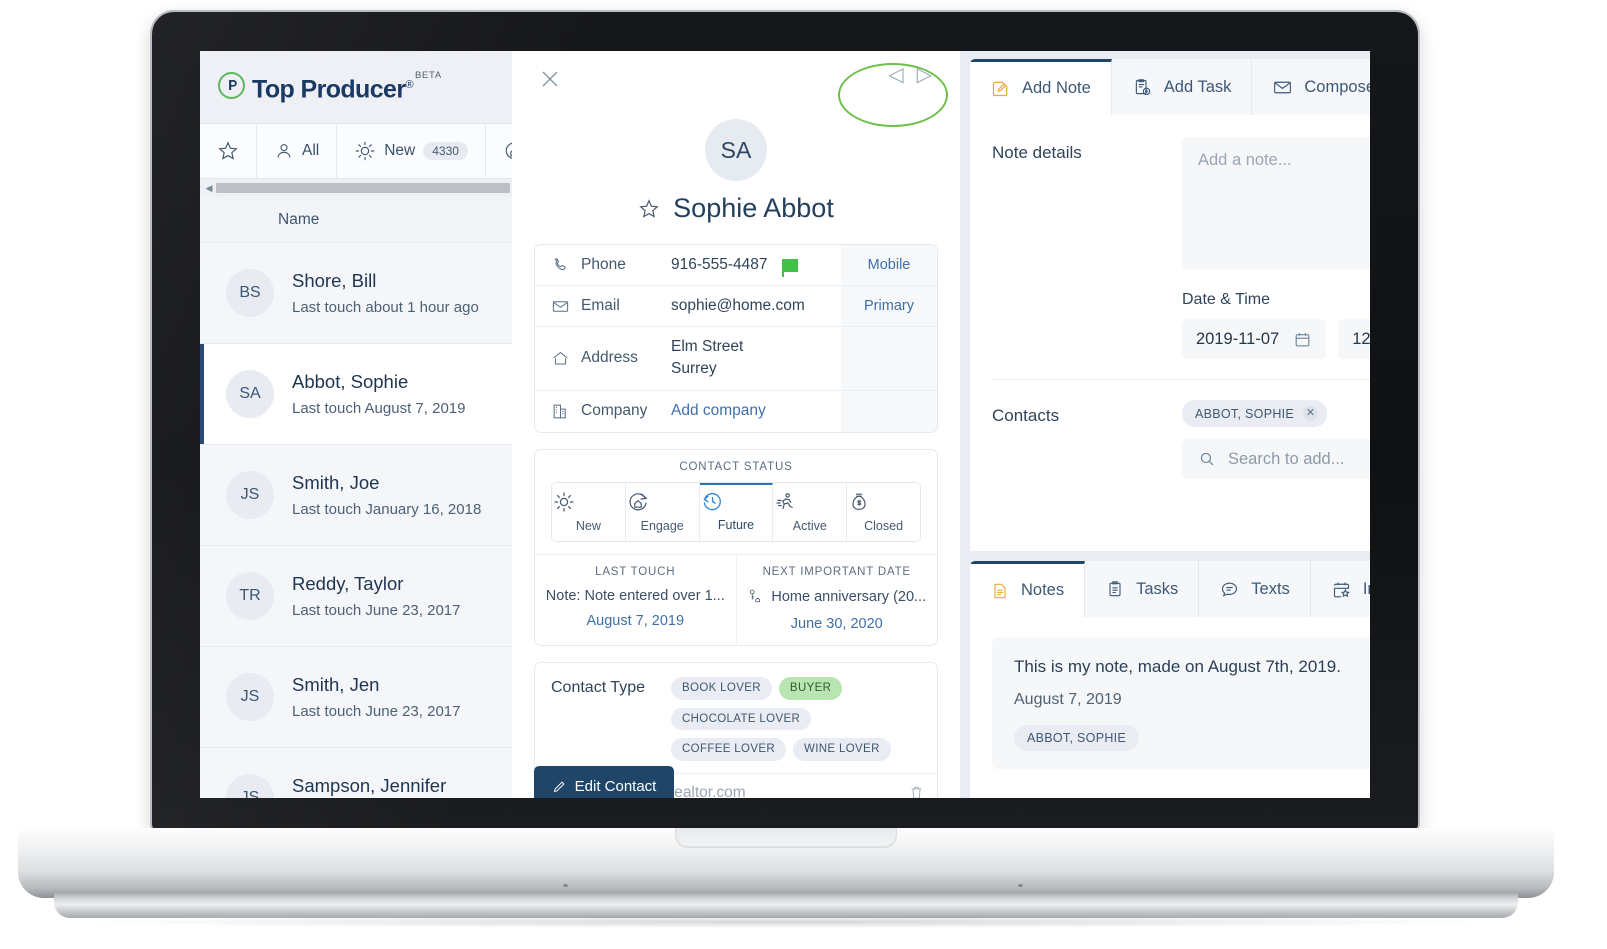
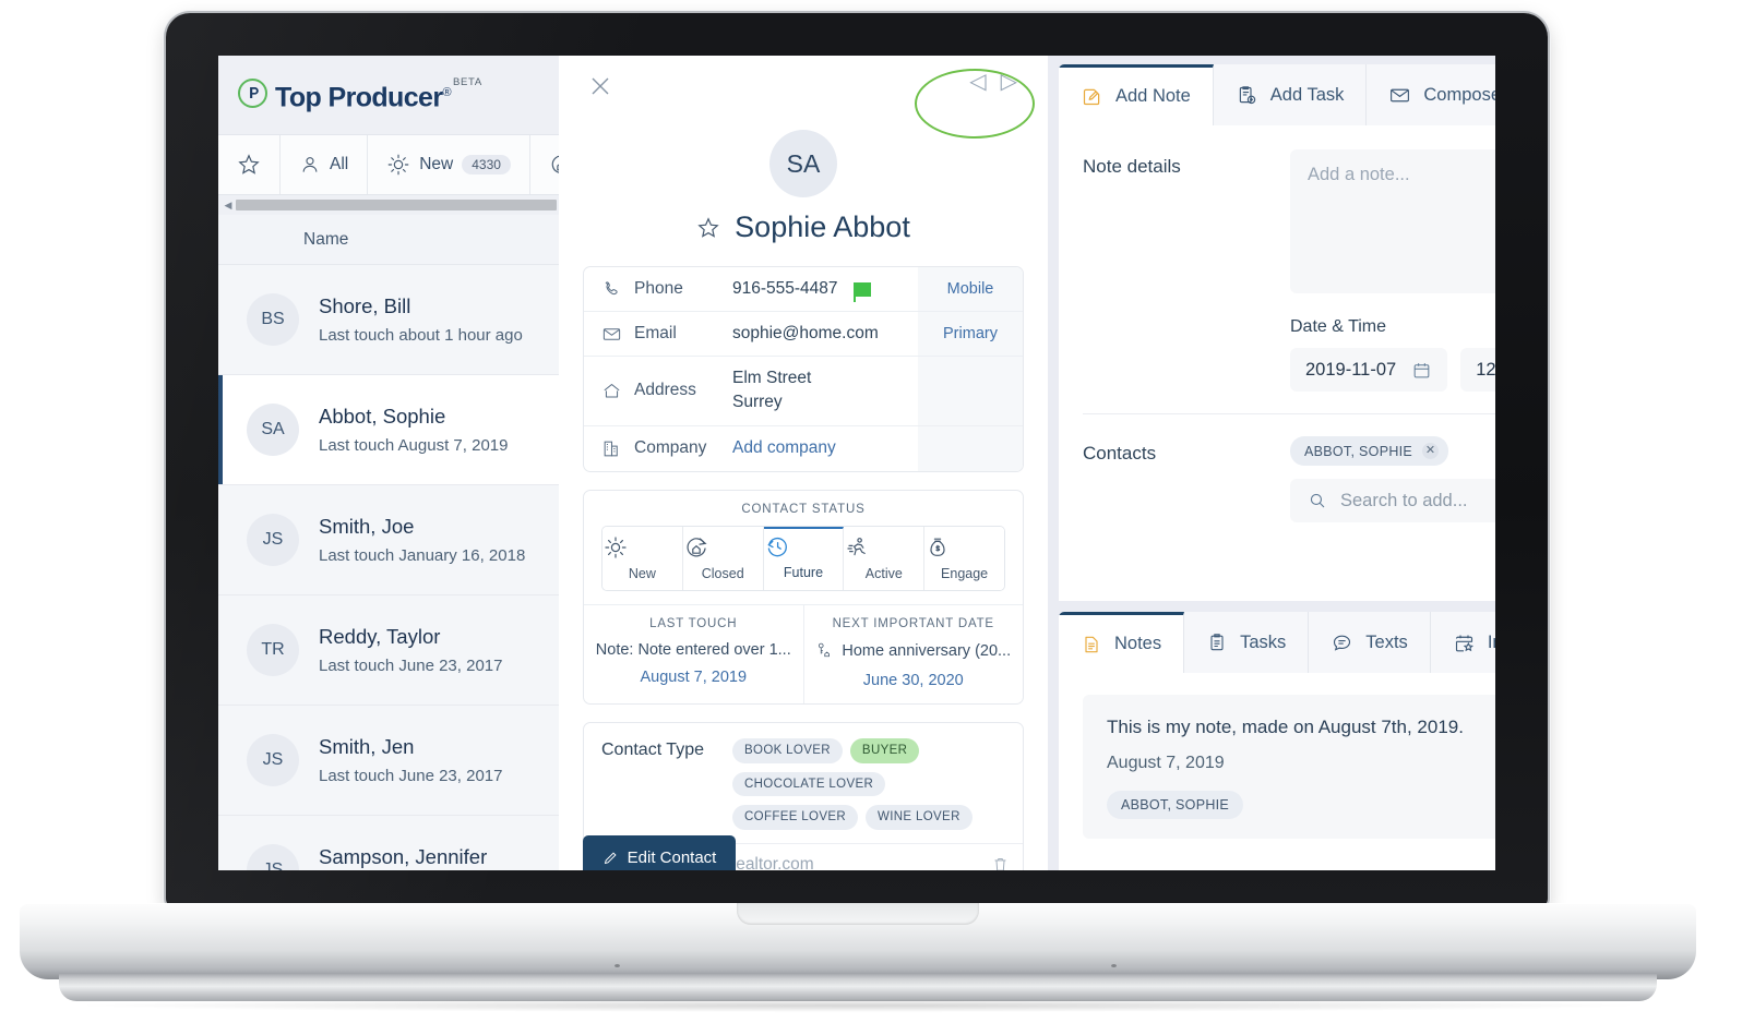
  Top Producer®
  BETA
  All
  New
  4330
  ◀
  Name
  BS
  Shore, Bill
  Last touch about 1 hour ago
  SA
  Abbot, Sophie
  Last touch August 7, 2019
  JS
  Smith, Joe
  Last touch January 16, 2018
  TR
  Reddy, Taylor
  Last touch June 23, 2017
  JS
  Smith, Jen
  Last touch June 23, 2017
  JS
  Sampson, Jennifer
  ◁
  ▷
  SA
  Sophie Abbot
  Phone
  916-555-4487
  Mobile
  Email
  sophie@home.com
  Primary
  Address
  Elm Street
  Surrey
  Company
  Add company
  CONTACT STATUS
  New
- Engage
+ Closed
  Future
  Active
- Closed
+ Engage
  LAST TOUCH
  Note: Note entered over 1...
  August 7, 2019
  NEXT IMPORTANT DATE
  Home anniversary (20...
  June 30, 2020
  Contact Type
  BOOK LOVER
  BUYER
  CHOCOLATE LOVER
  COFFEE LOVER
  WINE LOVER
  ealtor.com
  Edit Contact
  Add Note
  Add Task
  Note details
  Add a note...
  Date & Time
  2019-11-07
  Contacts
  ABBOT, SOPHIE
  ✕
  Search to add...
  Notes
  Tasks
  Texts
  This is my note, made on August 7th, 2019.
  August 7, 2019
  ABBOT, SOPHIE
